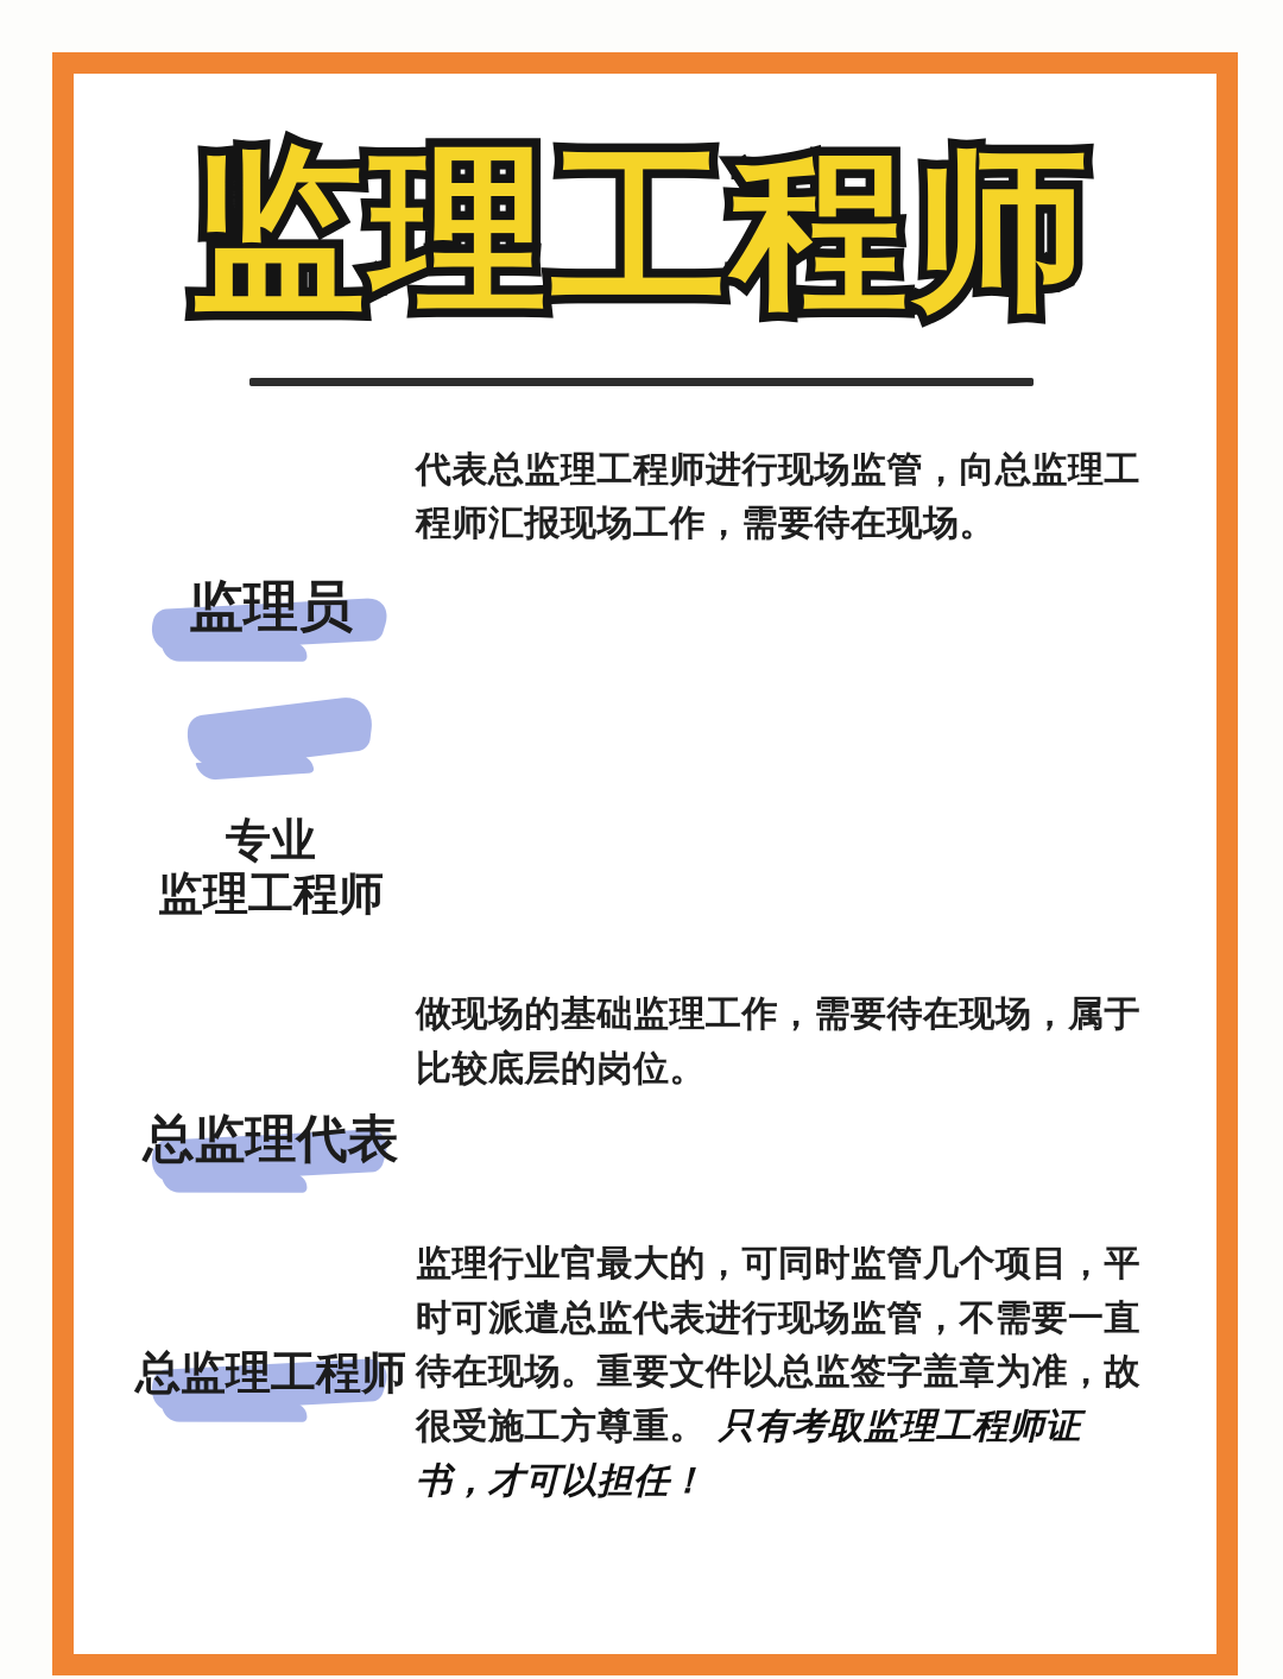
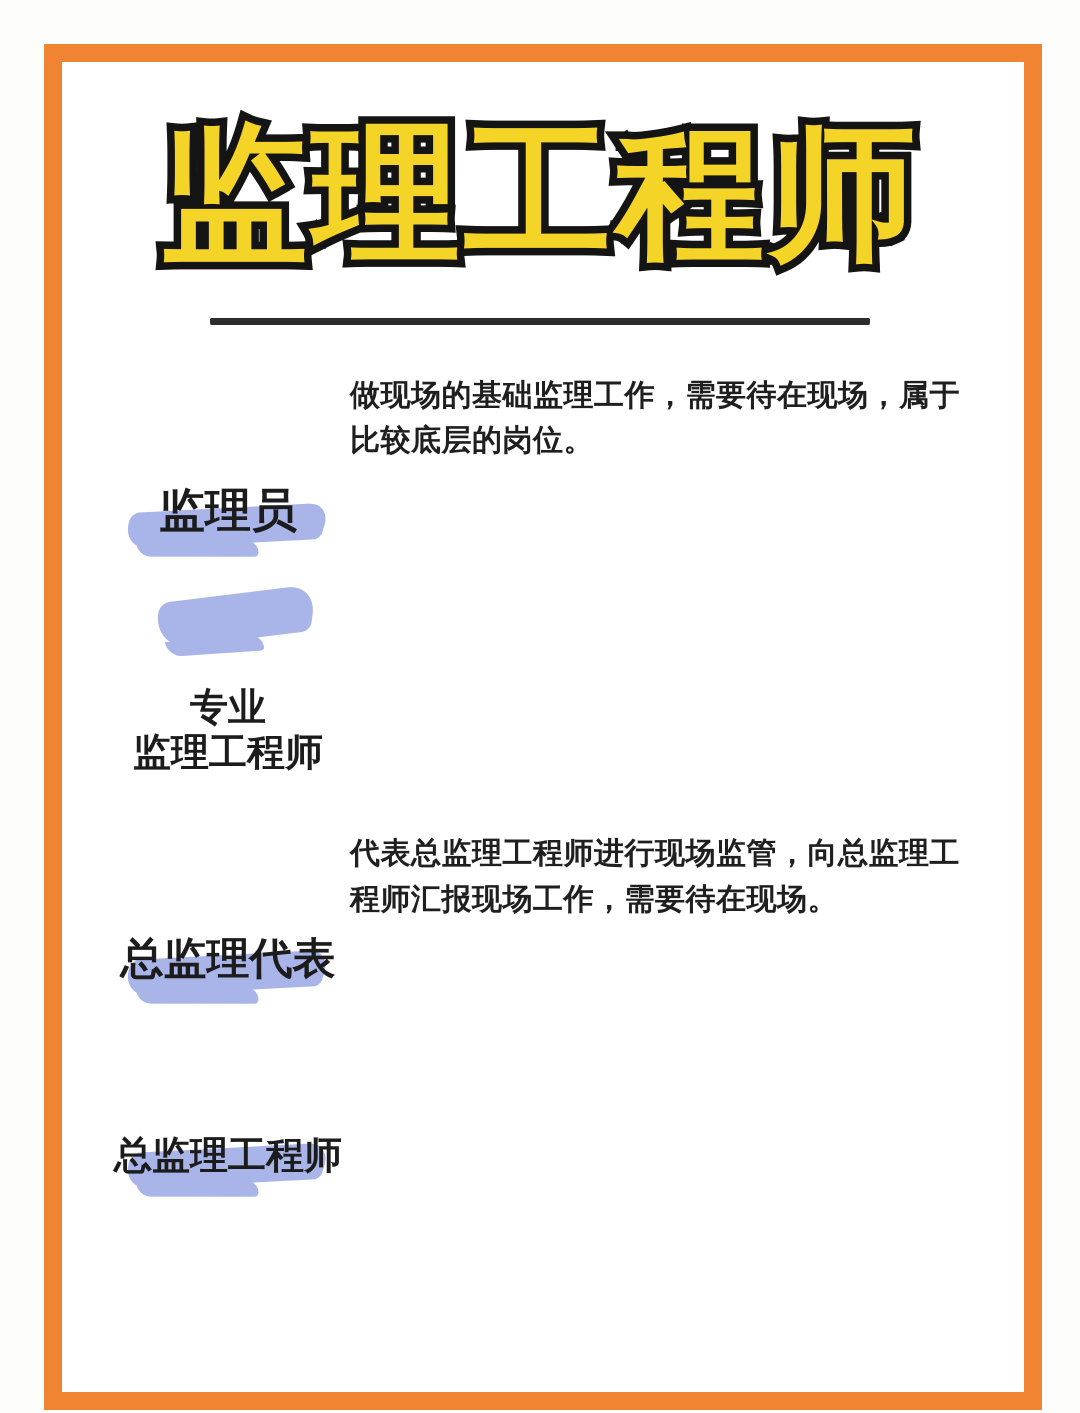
  监理工程师
  监理员
- 代表总监理工程师进行现场监管，向总监理工程师汇报现场工作，需要待在现场。
+ 做现场的基础监理工作，需要待在现场，属于比较底层的岗位。
  专业
  监理工程师
  总监理代表
- 做现场的基础监理工作，需要待在现场，属于比较底层的岗位。
+ 代表总监理工程师进行现场监管，向总监理工程师汇报现场工作，需要待在现场。
  总监理工程师
- 监理行业官最大的，可同时监管几个项目，平时可派遣总监代表进行现场监管，不需要一直待在现场。重要文件以总监签字盖章为准，故很受施工方尊重。 只有考取监理工程师证书，才可以担任！
